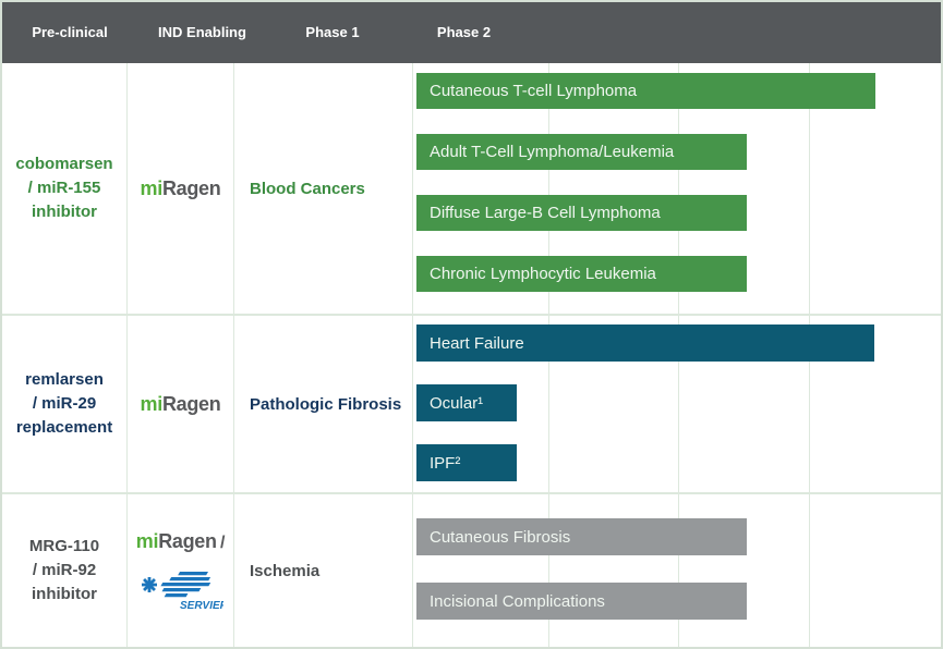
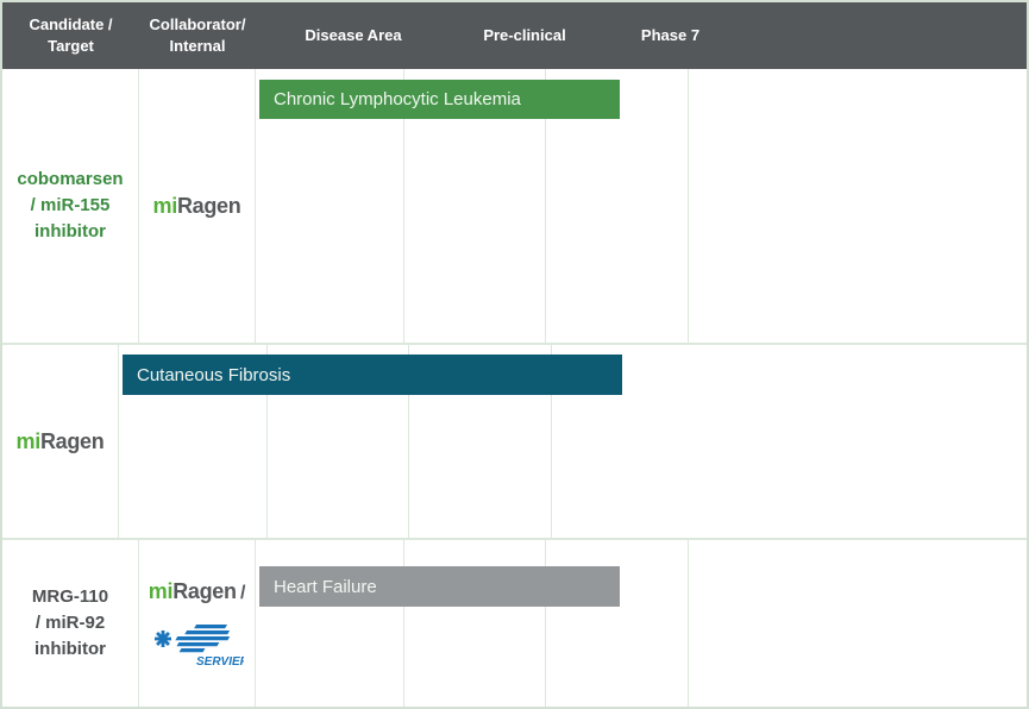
+ Candidate /
+ Target
+ Collaborator/
+ Internal
+ Disease Area
  Pre-clinical
- IND Enabling
- Phase 1
- Phase 2
+ Phase 7
  cobomarsen
  / miR-155
  inhibitor
  miRagen
- Blood Cancers
- Cutaneous T-cell Lymphoma
- Adult T-Cell Lymphoma/Leukemia
- Diffuse Large-B Cell Lymphoma
  Chronic Lymphocytic Leukemia
- remlarsen
- / miR-29
- replacement
  miRagen
- Pathologic Fibrosis
- Heart Failure
+ Cutaneous Fibrosis
- Ocular¹
- IPF²
  MRG-110
  / miR-92
  inhibitor
  miRagen /
  SERVIE
- Ischemia
- Cutaneous Fibrosis
+ Heart Failure
- Incisional Complications
